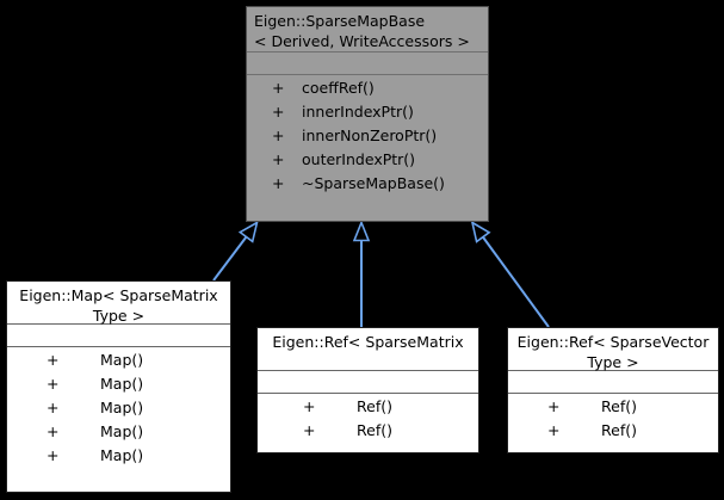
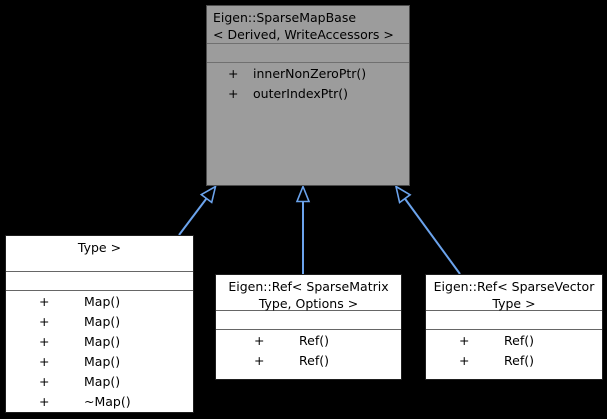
  Eigen::SparseMapBase
  < Derived, WriteAccessors >
- + coeffRef()
- + innerIndexPtr()
  + innerNonZeroPtr()
  + outerIndexPtr()
- + ~SparseMapBase()
- Eigen::Map< SparseMatrix
  Type >
  + Map()
  + Map()
  + Map()
  + Map()
  + Map()
+ + ~Map()
  Eigen::Ref< SparseMatrix
+ Type, Options >
  + Ref()
  + Ref()
  Eigen::Ref< SparseVector
  Type >
  + Ref()
  + Ref()
